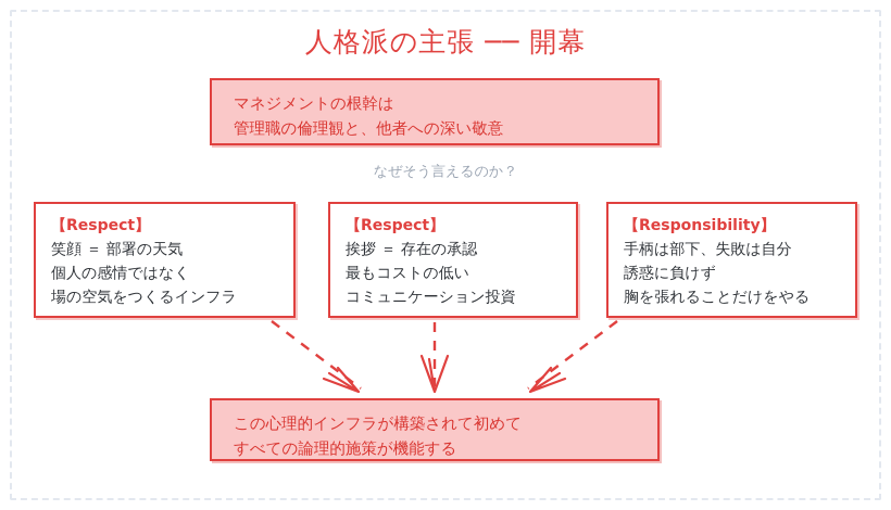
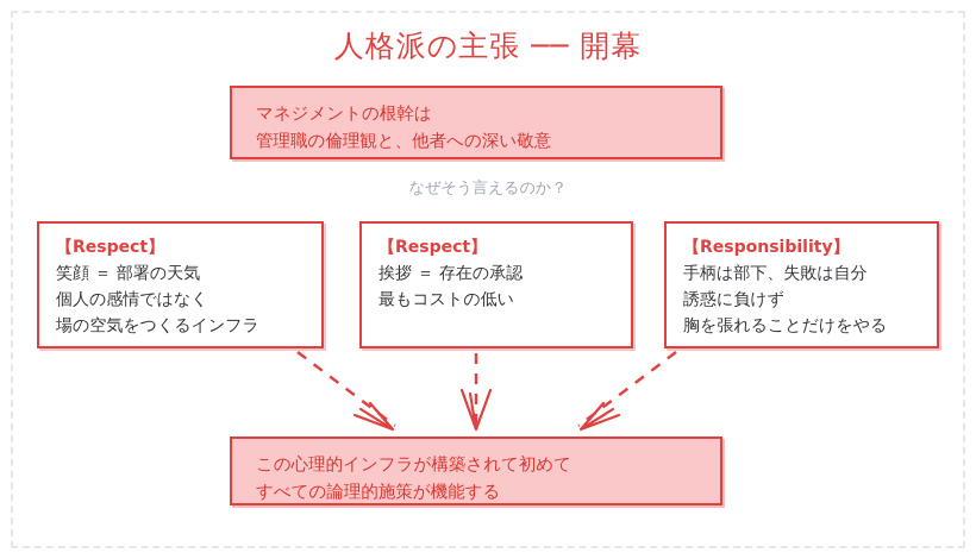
  人格派の主張 ── 開幕
  マネジメントの根幹は
  管理職の倫理観と、他者への深い敬意
  なぜそう言えるのか？
  【Respect】
  笑顔 ＝ 部署の天気
  個人の感情ではなく
  場の空気をつくるインフラ
  【Respect】
  挨拶 ＝ 存在の承認
  最もコストの低い
- コミュニケーション投資
  【Responsibility】
  手柄は部下、失敗は自分
  誘惑に負けず
  胸を張れることだけをやる
  この心理的インフラが構築されて初めて
  すべての論理的施策が機能する
